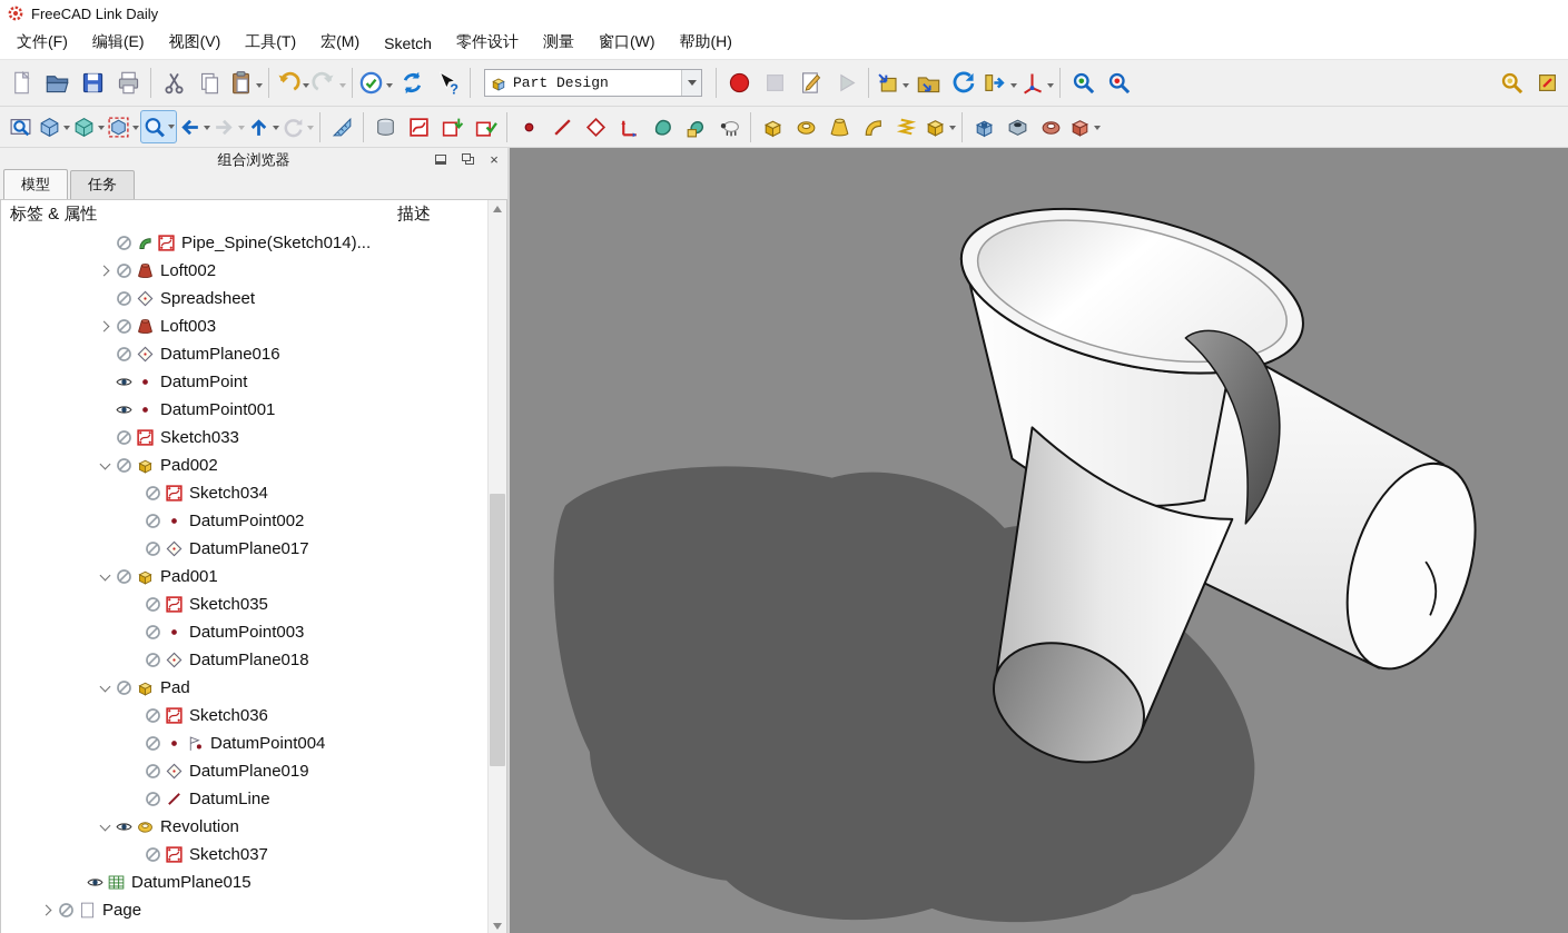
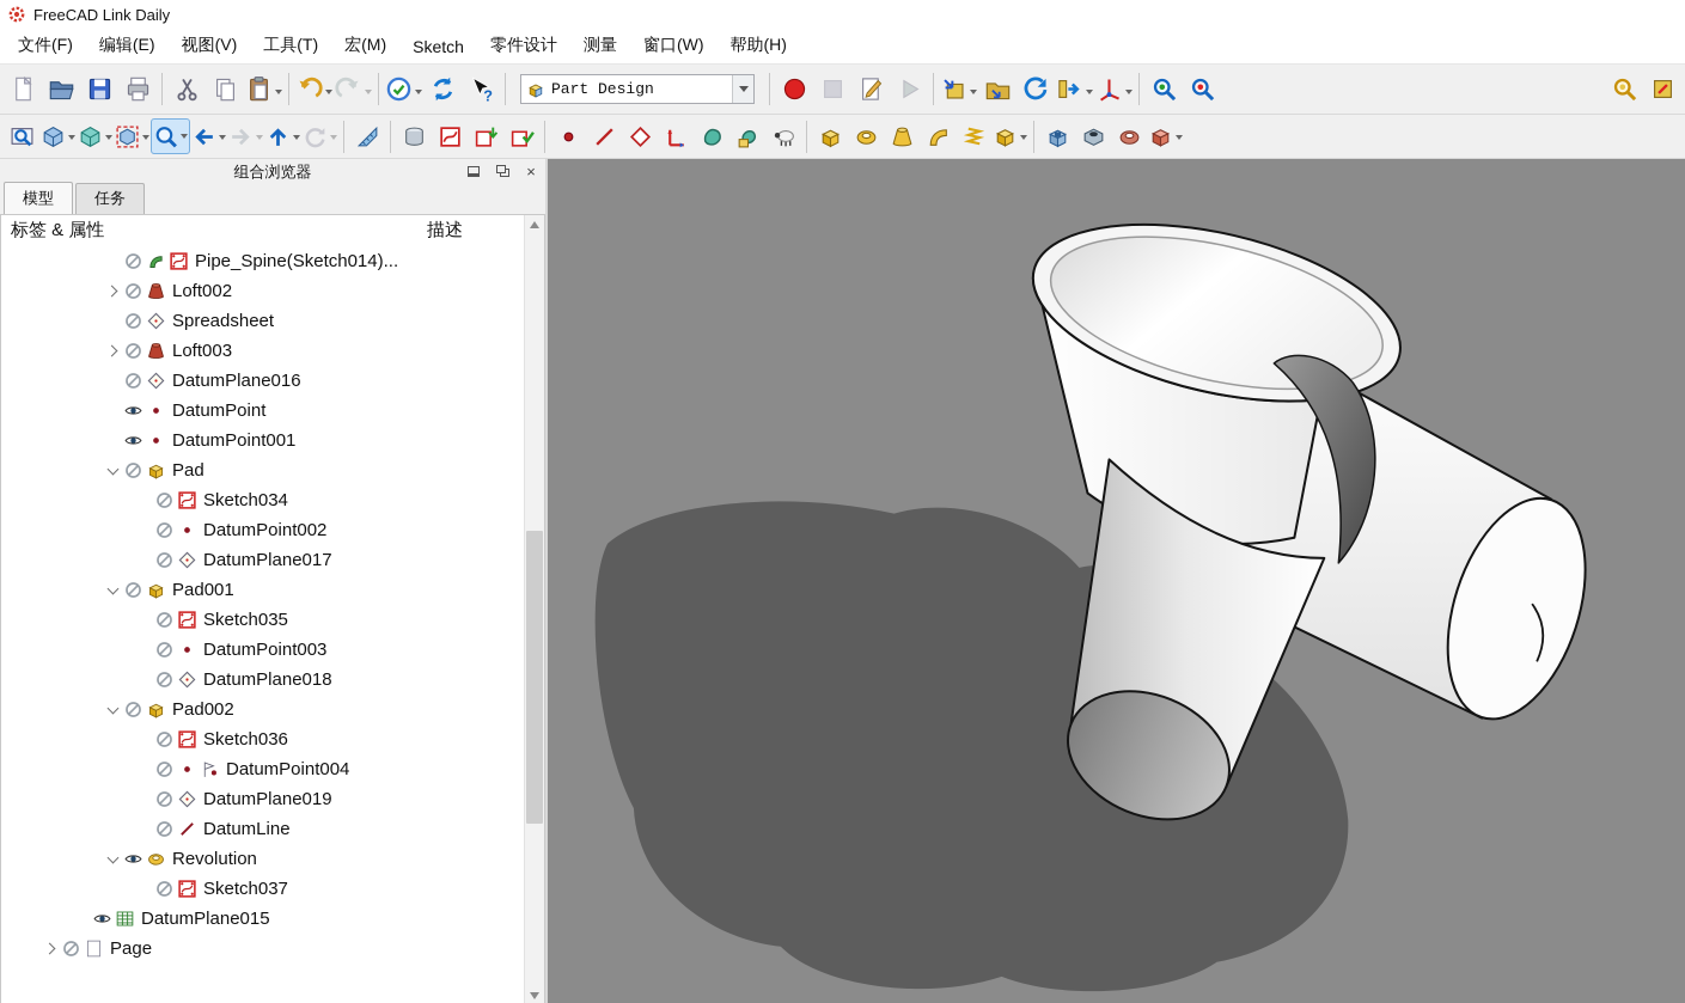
  FreeCAD Link Daily
  文件(F)
  编辑(E)
  视图(V)
  工具(T)
  宏(M)
  Sketch
  零件设计
  测量
  窗口(W)
  帮助(H)
  ?
  Part Design
  组合浏览器
  ×
  模型
  任务
  标签 & 属性
  描述
  Pipe_Spine(Sketch014)...
  Loft002
  Spreadsheet
  Loft003
  DatumPlane016
  DatumPoint
  DatumPoint001
- Sketch033
- Pad002
+ Pad
  Sketch034
  DatumPoint002
  DatumPlane017
  Pad001
  Sketch035
  DatumPoint003
  DatumPlane018
- Pad
+ Pad002
  Sketch036
  DatumPoint004
  DatumPlane019
  DatumLine
  Revolution
  Sketch037
  DatumPlane015
  Page
